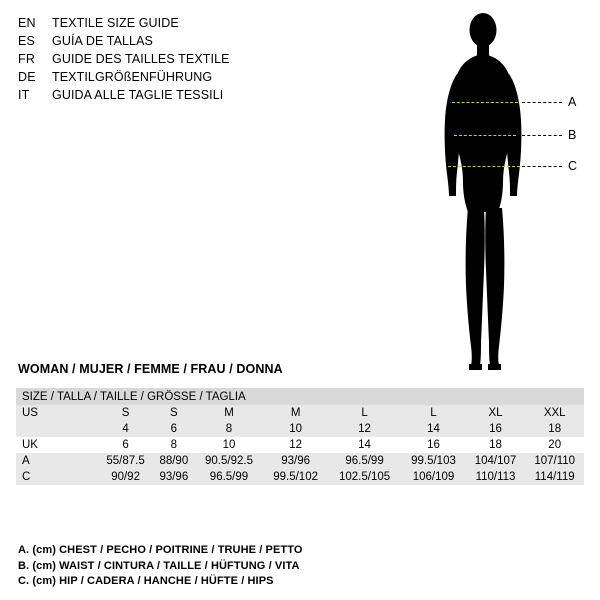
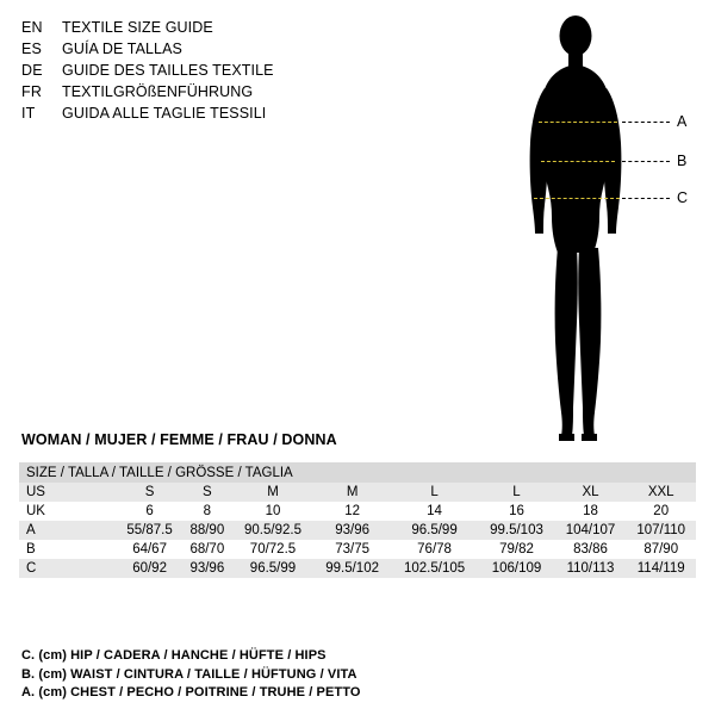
  EN
  TEXTILE SIZE GUIDE
  ES
  GUÍA DE TALLAS
- FR
+ DE
  GUIDE DES TAILLES TEXTILE
- DE
+ FR
  TEXTILGRÖßENFÜHRUNG
  IT
  GUIDA ALLE TAGLIE TESSILI
  A
  B
  C
  WOMAN / MUJER / FEMME / FRAU / DONNA
  SIZE / TALLA / TAILLE / GRÖSSE / TAGLIA
  US	S	S	M	M	L	L	XL	XXL
- 	4	6	8	10	12	14	16	18
  UK	6	8	10	12	14	16	18	20
  A	55/87.5	88/90	90.5/92.5	93/96	96.5/99	99.5/103	104/107	107/110
+ B	64/67	68/70	70/72.5	73/75	76/78	79/82	83/86	87/90
- C	90/92	93/96	96.5/99	99.5/102	102.5/105	106/109	110/113	114/119
+ C	60/92	93/96	96.5/99	99.5/102	102.5/105	106/109	110/113	114/119
- A. (cm) CHEST / PECHO / POITRINE / TRUHE / PETTO
+ C. (cm) HIP / CADERA / HANCHE / HÜFTE / HIPS
  B. (cm) WAIST / CINTURA / TAILLE / HÜFTUNG / VITA
- C. (cm) HIP / CADERA / HANCHE / HÜFTE / HIPS
+ A. (cm) CHEST / PECHO / POITRINE / TRUHE / PETTO
